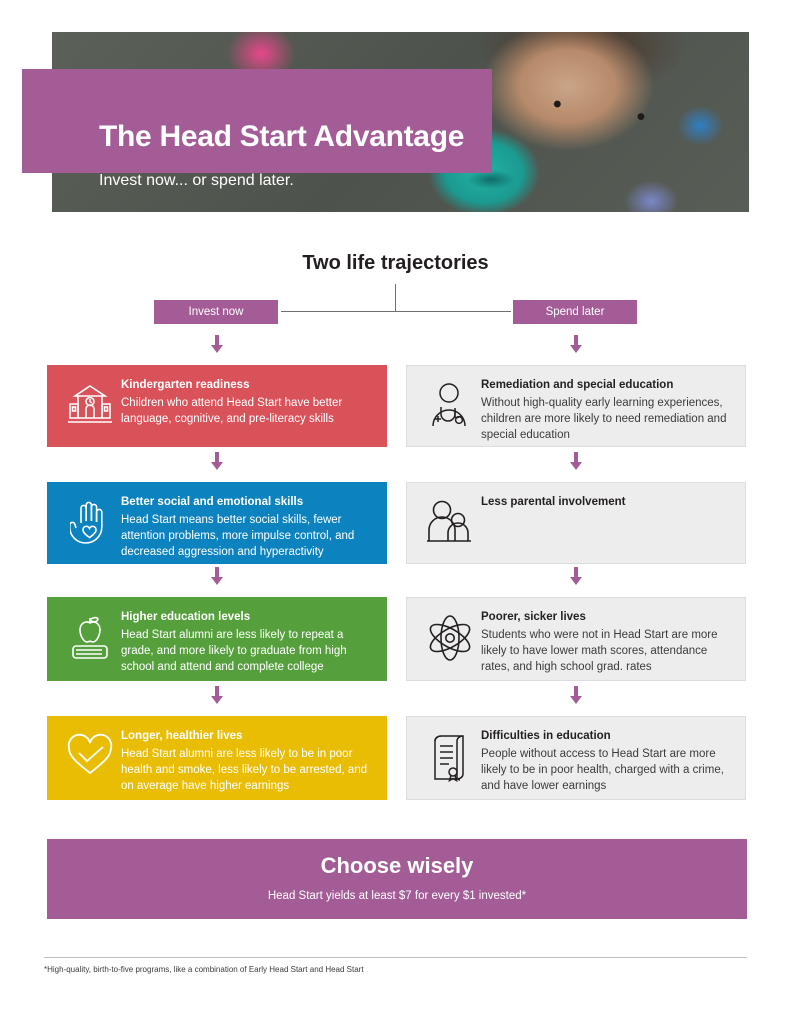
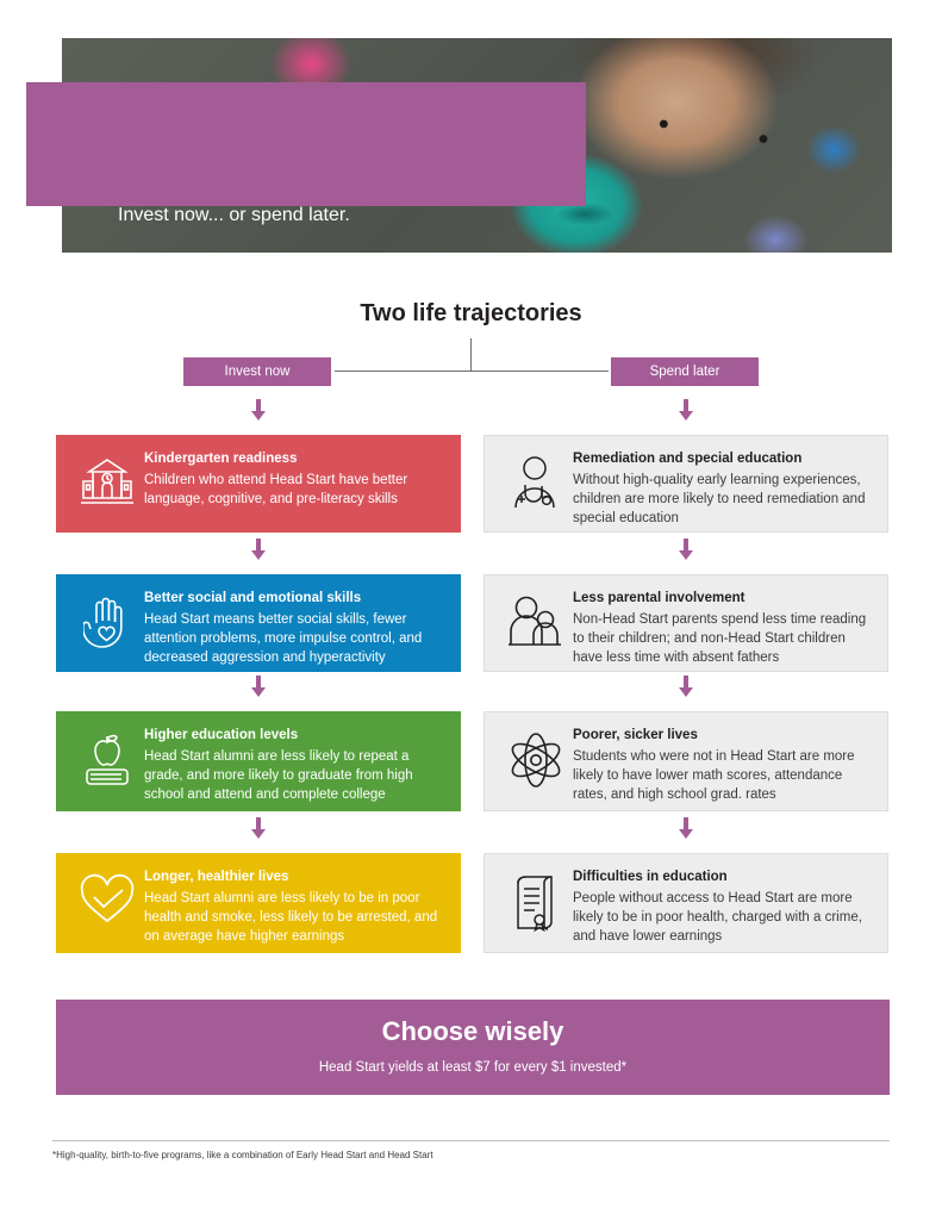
- The Head Start Advantage
  Invest now... or spend later.
  Two life trajectories
  Invest now
  Spend later
  Kindergarten readiness
  Children who attend Head Start have better language, cognitive, and pre-literacy skills
  Better social and emotional skills
  Head Start means better social skills, fewer attention problems, more impulse control, and decreased aggression and hyperactivity
  Higher education levels
  Head Start alumni are less likely to repeat a grade, and more likely to graduate from high school and attend and complete college
  Longer, healthier lives
  Head Start alumni are less likely to be in poor health and smoke, less likely to be arrested, and on average have higher earnings
  Remediation and special education
  Without high-quality early learning experiences, children are more likely to need remediation and special education
  Less parental involvement
+ Non-Head Start parents spend less time reading to their children; and non-Head Start children have less time with absent fathers
  Poorer, sicker lives
  Students who were not in Head Start are more likely to have lower math scores, attendance rates, and high school grad. rates
  Difficulties in education
  People without access to Head Start are more likely to be in poor health, charged with a crime, and have lower earnings
  Choose wisely
  Head Start yields at least $7 for every $1 invested*
  *High-quality, birth-to-five programs, like a combination of Early Head Start and Head Start
